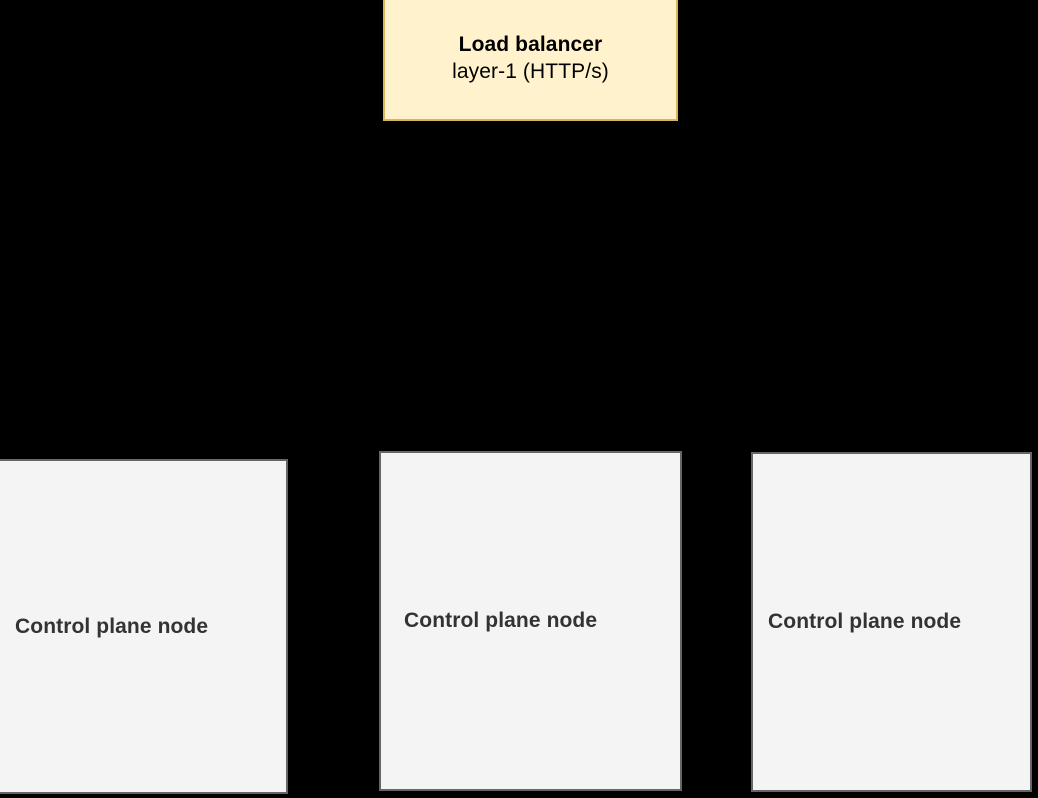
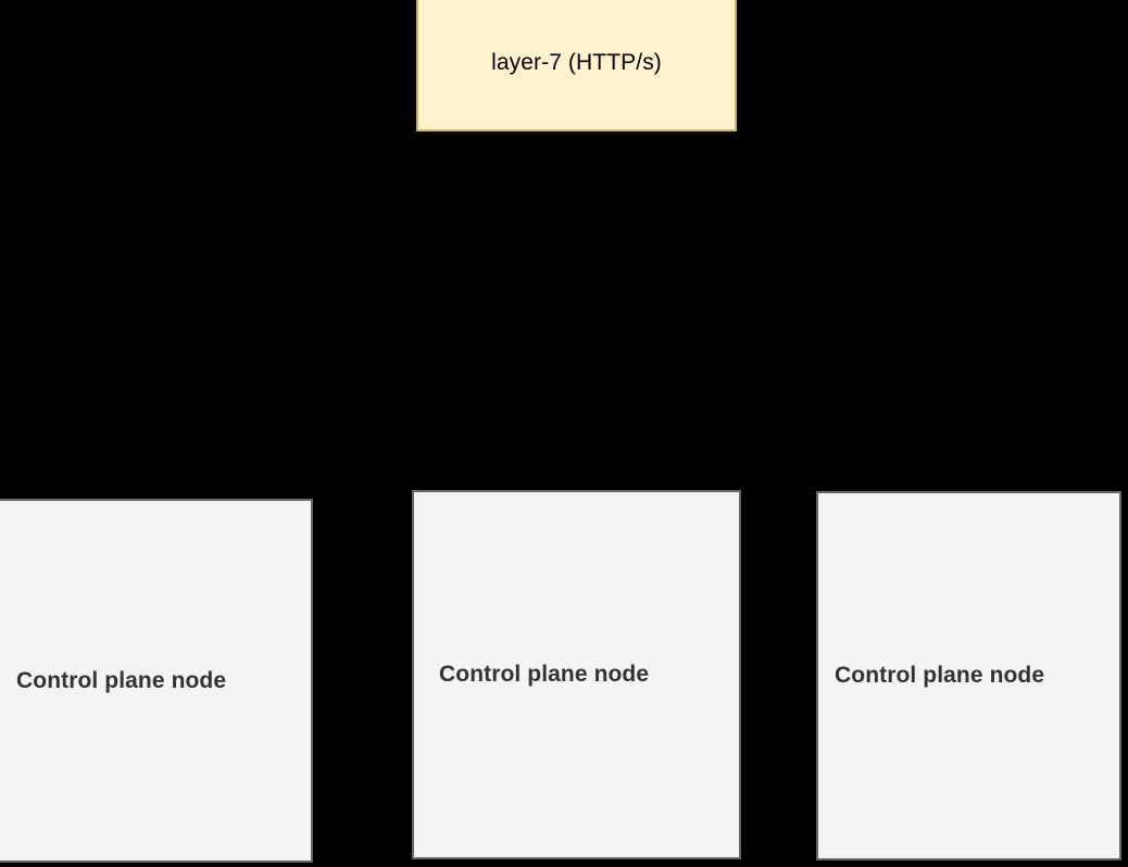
- Load balancer
- layer-1 (HTTP/s)
+ layer-7 (HTTP/s)
  Control plane node
  Control plane node
  Control plane node
